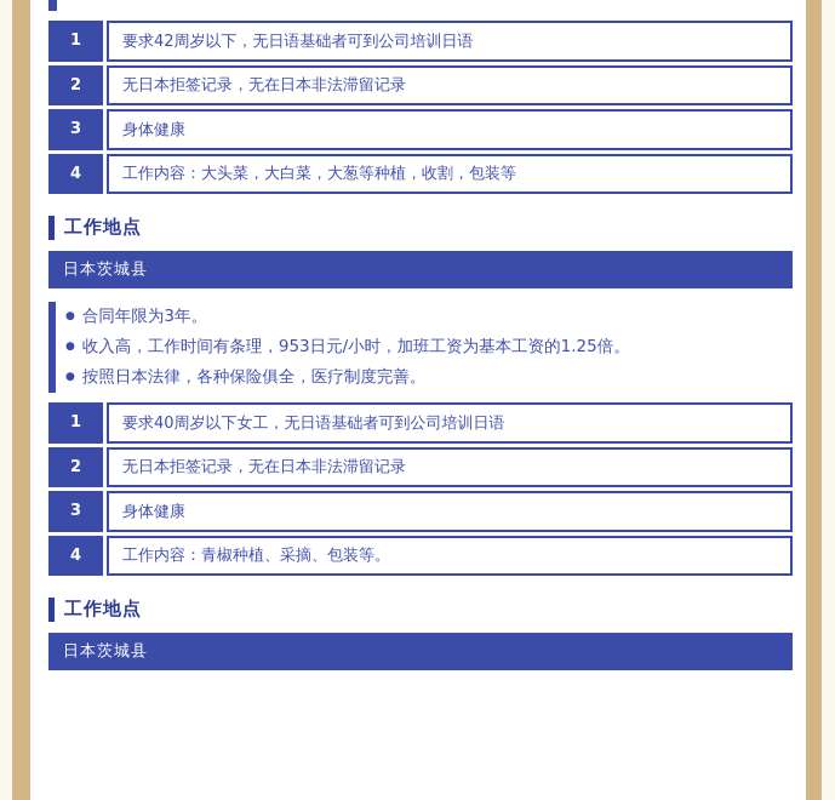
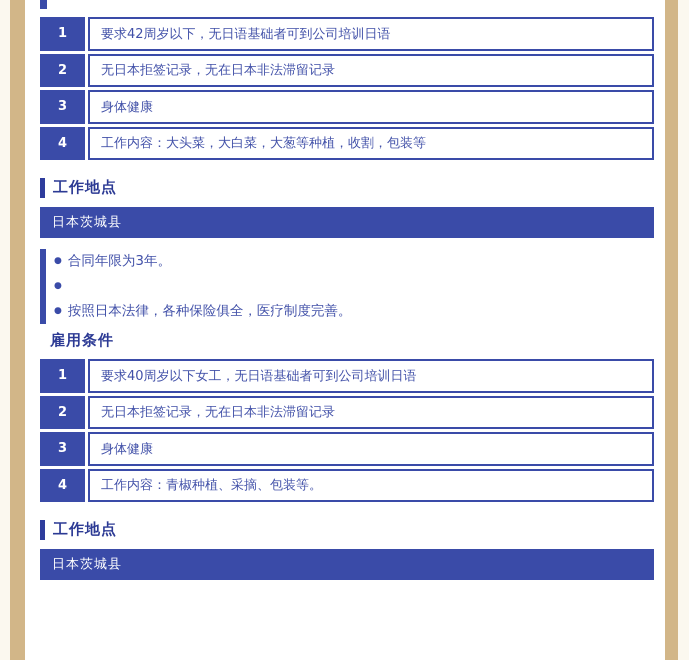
  1
  要求42周岁以下，无日语基础者可到公司培训日语
  2
  无日本拒签记录，无在日本非法滞留记录
  3
  身体健康
  4
  工作内容：大头菜，大白菜，大葱等种植，收割，包装等
  工作地点
  日本茨城县
  ●
  合同年限为3年。
  ●
- 收入高，工作时间有条理，953日元/小时，加班工资为基本工资的1.25倍。
  ●
  按照日本法律，各种保险俱全，医疗制度完善。
+ 雇用条件
  1
  要求40周岁以下女工，无日语基础者可到公司培训日语
  2
  无日本拒签记录，无在日本非法滞留记录
  3
  身体健康
  4
  工作内容：青椒种植、采摘、包装等。
  工作地点
  日本茨城县
